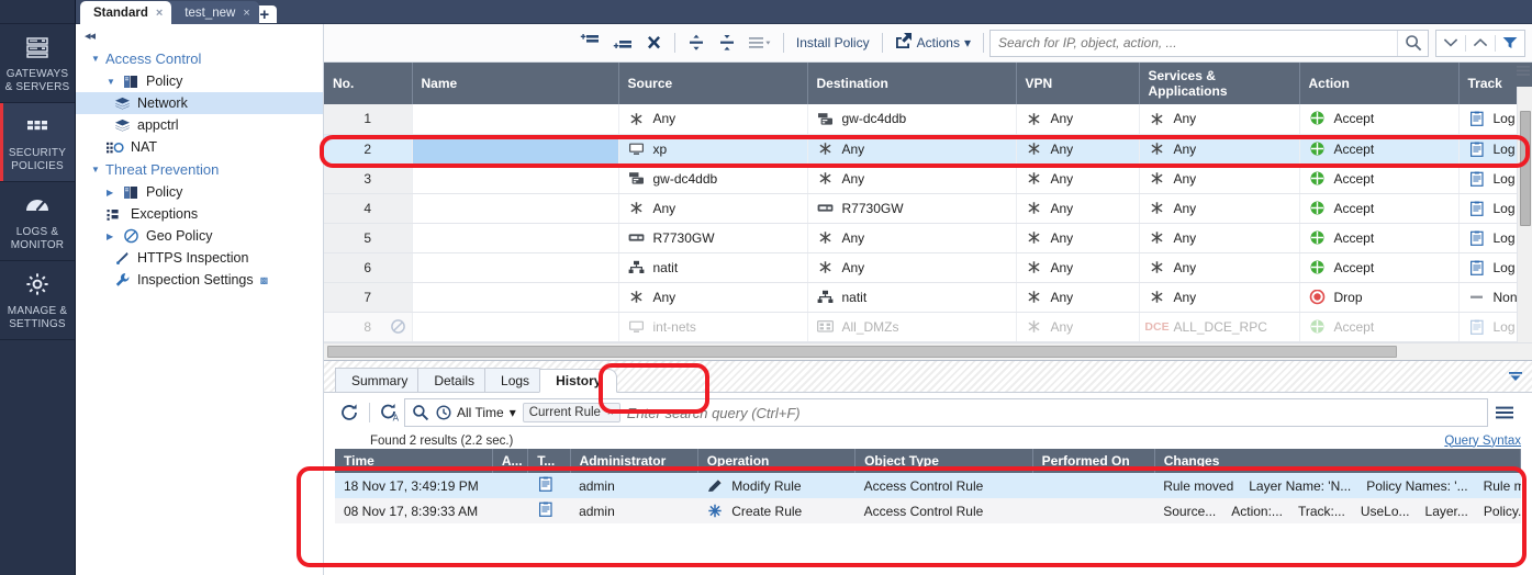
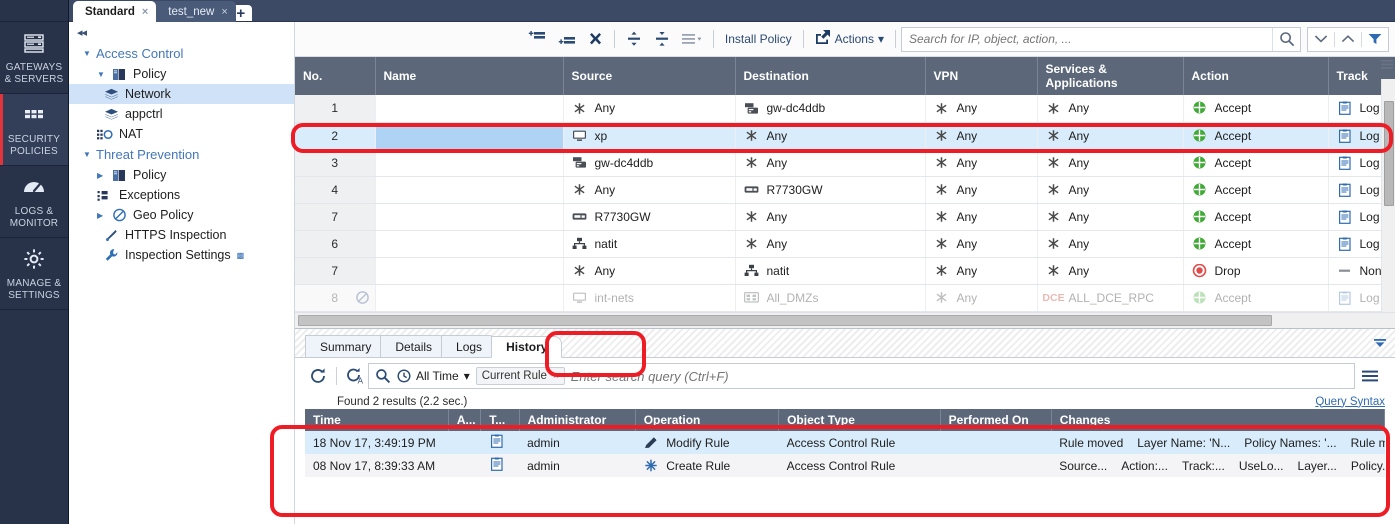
  GATEWAYS
  & SERVERS
  SECURITY
  POLICIES
  LOGS &
  MONITOR
  MANAGE &
  SETTINGS
  Standard
  ×
  test_new
  ×
  +
  ◂◂
  ▼
  Access Control
  ▼
  Policy
  Network
  appctrl
  NAT
  ▼
  Threat Prevention
  ▶
  Policy
  Exceptions
  ▶
  Geo Policy
  HTTPS Inspection
  Inspection Settings
  ▩
  Install Policy
  Actions
  ▾
  Search for IP, object, action, ...
  No.	Name	Source	Destination	VPN	Services & Applications	Action	Track
  1		Any	gw-dc4ddb	Any	Any	Accept	Log
  2		xp	Any	Any	Any	Accept	Log
  3		gw-dc4ddb	Any	Any	Any	Accept	Log
  4		Any	R7730GW	Any	Any	Accept	Log
- 5		R7730GW	Any	Any	Any	Accept	Log
+ 7		R7730GW	Any	Any	Any	Accept	Log
  6		natit	Any	Any	Any	Accept	Log
  7		Any	natit	Any	Any	Drop	Non
  8		int-nets	All_DMZs	Any	DCE ALL_DCE_RPC	Accept	Log
  Summary
  Details
  Logs
  History
  A
  All Time
  ▾
  Current Rule
  ×
  Enter search query (Ctrl+F)
  Found 2 results (2.2 sec.)
  Query Syntax
  Time	A...	T...	Administrator	Operation	Object Type	Performed On	Changes
  18 Nov 17, 3:49:19 PM			admin	Modify Rule	Access Control Rule		Rule moved Layer Name: 'N... Policy Names: '... Rule m
  08 Nov 17, 8:39:33 AM			admin	Create Rule	Access Control Rule		Source... Action:... Track:... UseLo... Layer... Policy.
